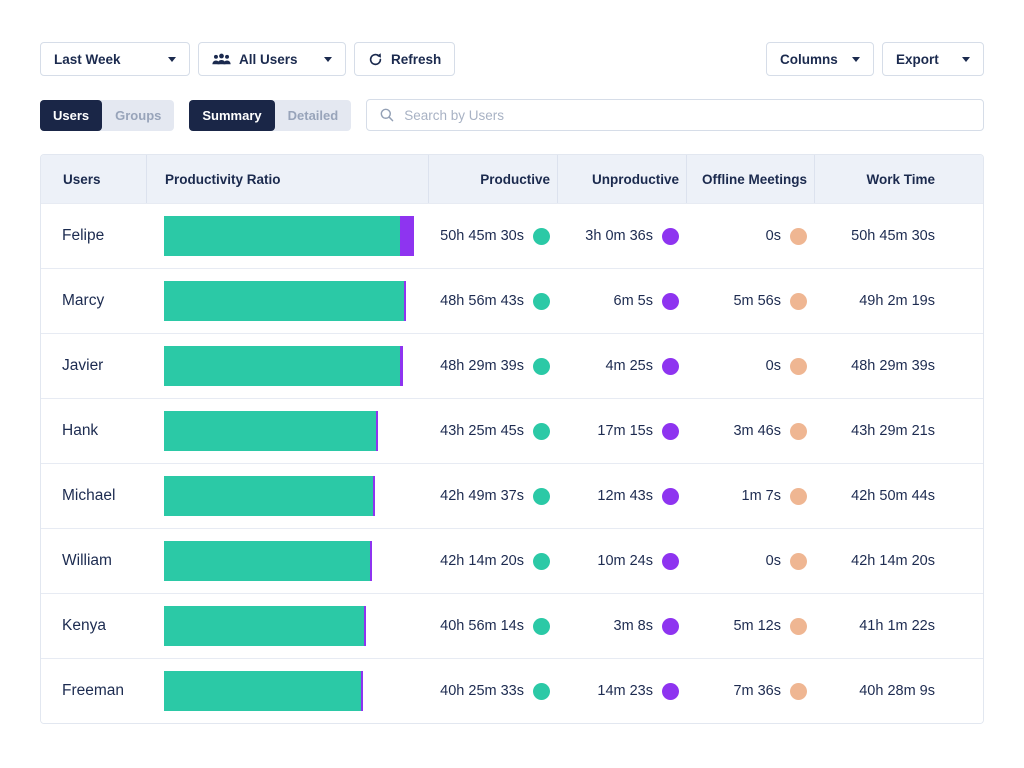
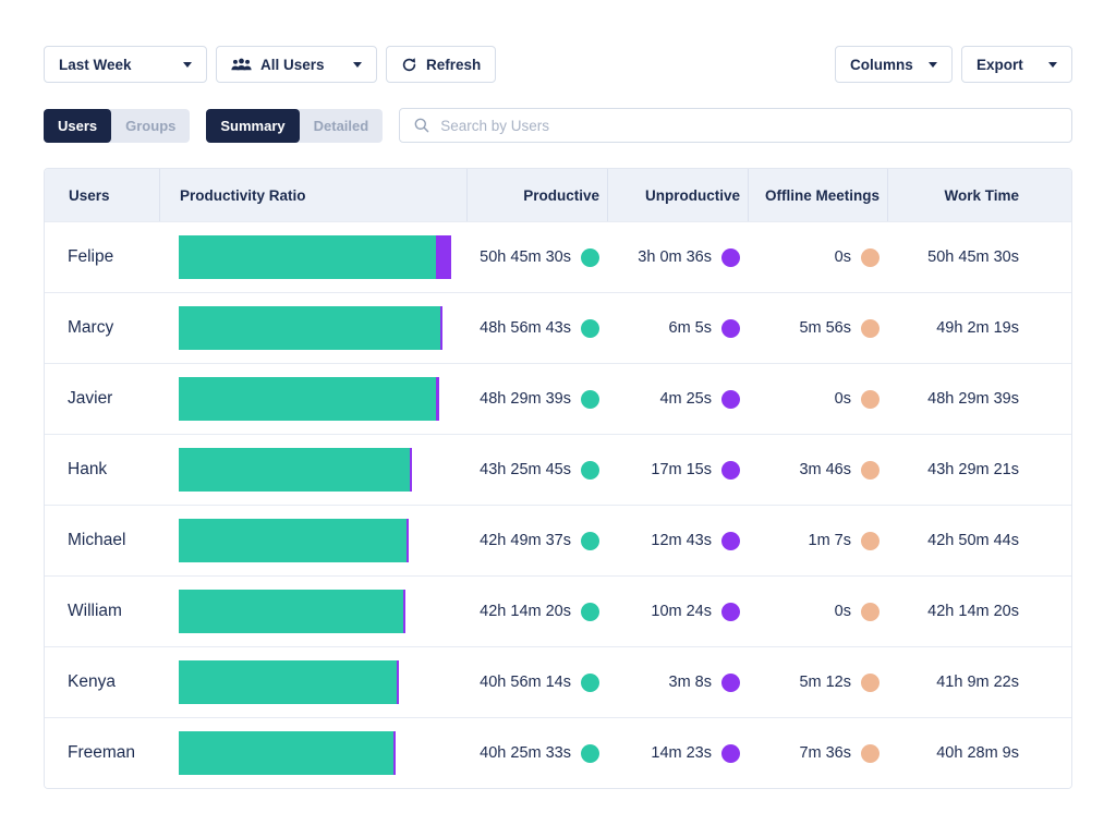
  Last Week
  All Users
  Refresh
  Columns
  Export
  Users
  Groups
  Summary
  Detailed
  Search by Users
  Users
  Productivity Ratio
  Productive
  Unproductive
  Offline Meetings
  Work Time
  Felipe
  50h 45m 30s
  3h 0m 36s
  0s
  50h 45m 30s
  Marcy
  48h 56m 43s
  6m 5s
  5m 56s
  49h 2m 19s
  Javier
  48h 29m 39s
  4m 25s
  0s
  48h 29m 39s
  Hank
  43h 25m 45s
  17m 15s
  3m 46s
  43h 29m 21s
  Michael
  42h 49m 37s
  12m 43s
  1m 7s
  42h 50m 44s
  William
  42h 14m 20s
  10m 24s
  0s
  42h 14m 20s
  Kenya
  40h 56m 14s
  3m 8s
  5m 12s
- 41h 1m 22s
+ 41h 9m 22s
  Freeman
  40h 25m 33s
  14m 23s
  7m 36s
  40h 28m 9s
